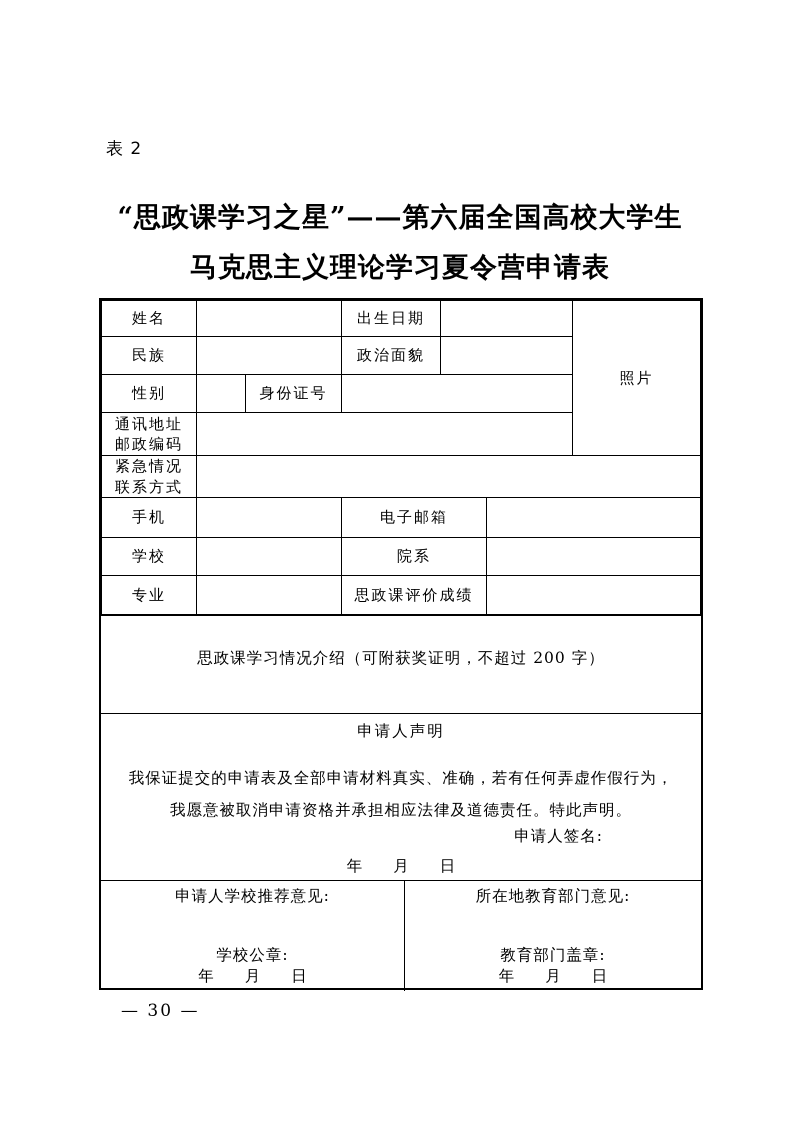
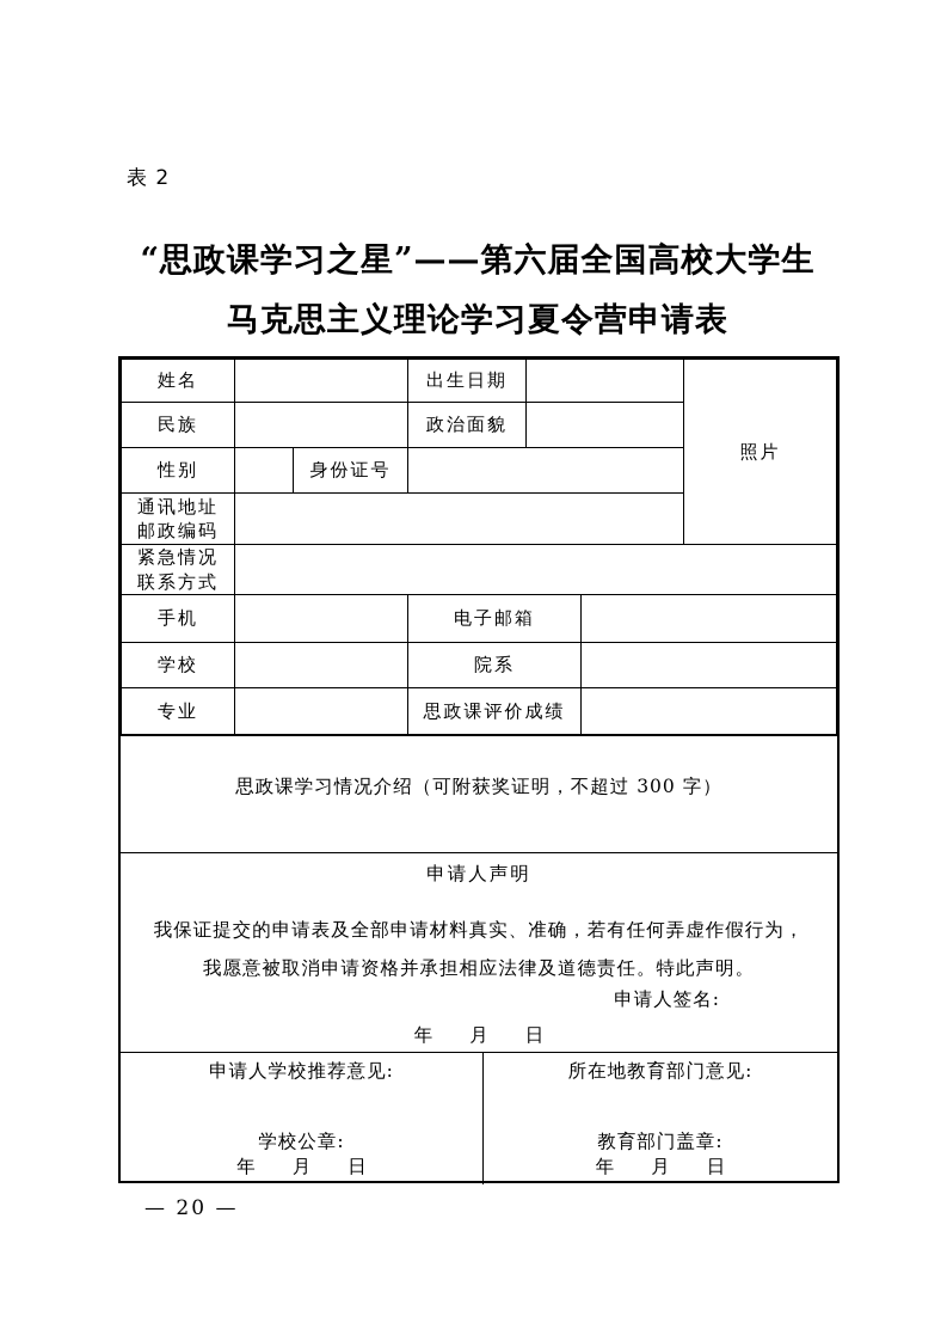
  表 2
  “思政课学习之星”——第六届全国高校大学生
  马克思主义理论学习夏令营申请表
  姓名		出生日期		照片
  民族		政治面貌
  性别		身份证号
  通讯地址 邮政编码
  紧急情况 联系方式
  手机		电子邮箱
  学校		院系
  专业		思政课评价成绩
- 思政课学习情况介绍（可附获奖证明，不超过 200 字）
+ 思政课学习情况介绍（可附获奖证明，不超过 300 字）
  申请人声明
  我保证提交的申请表及全部申请材料真实、准确，若有任何弄虚作假行为，我愿意被取消申请资格并承担相应法律及道德责任。特此声明。
  申请人签名:
  年 月 日
  申请人学校推荐意见:
  学校公章:
  年 月 日
  所在地教育部门意见:
  教育部门盖章:
  年 月 日
- — 30 —
+ — 20 —
